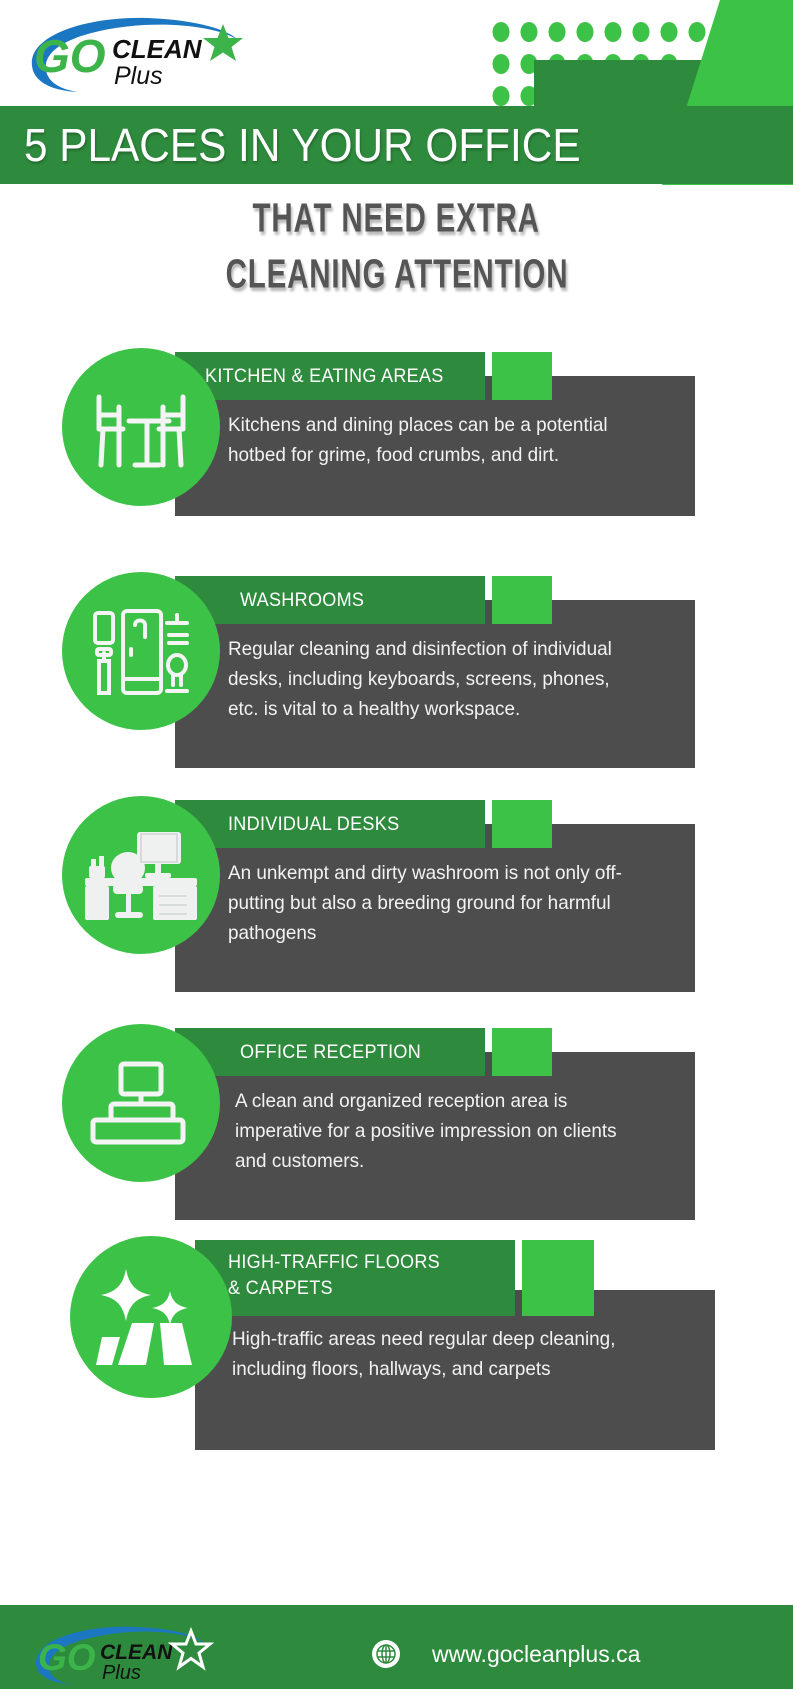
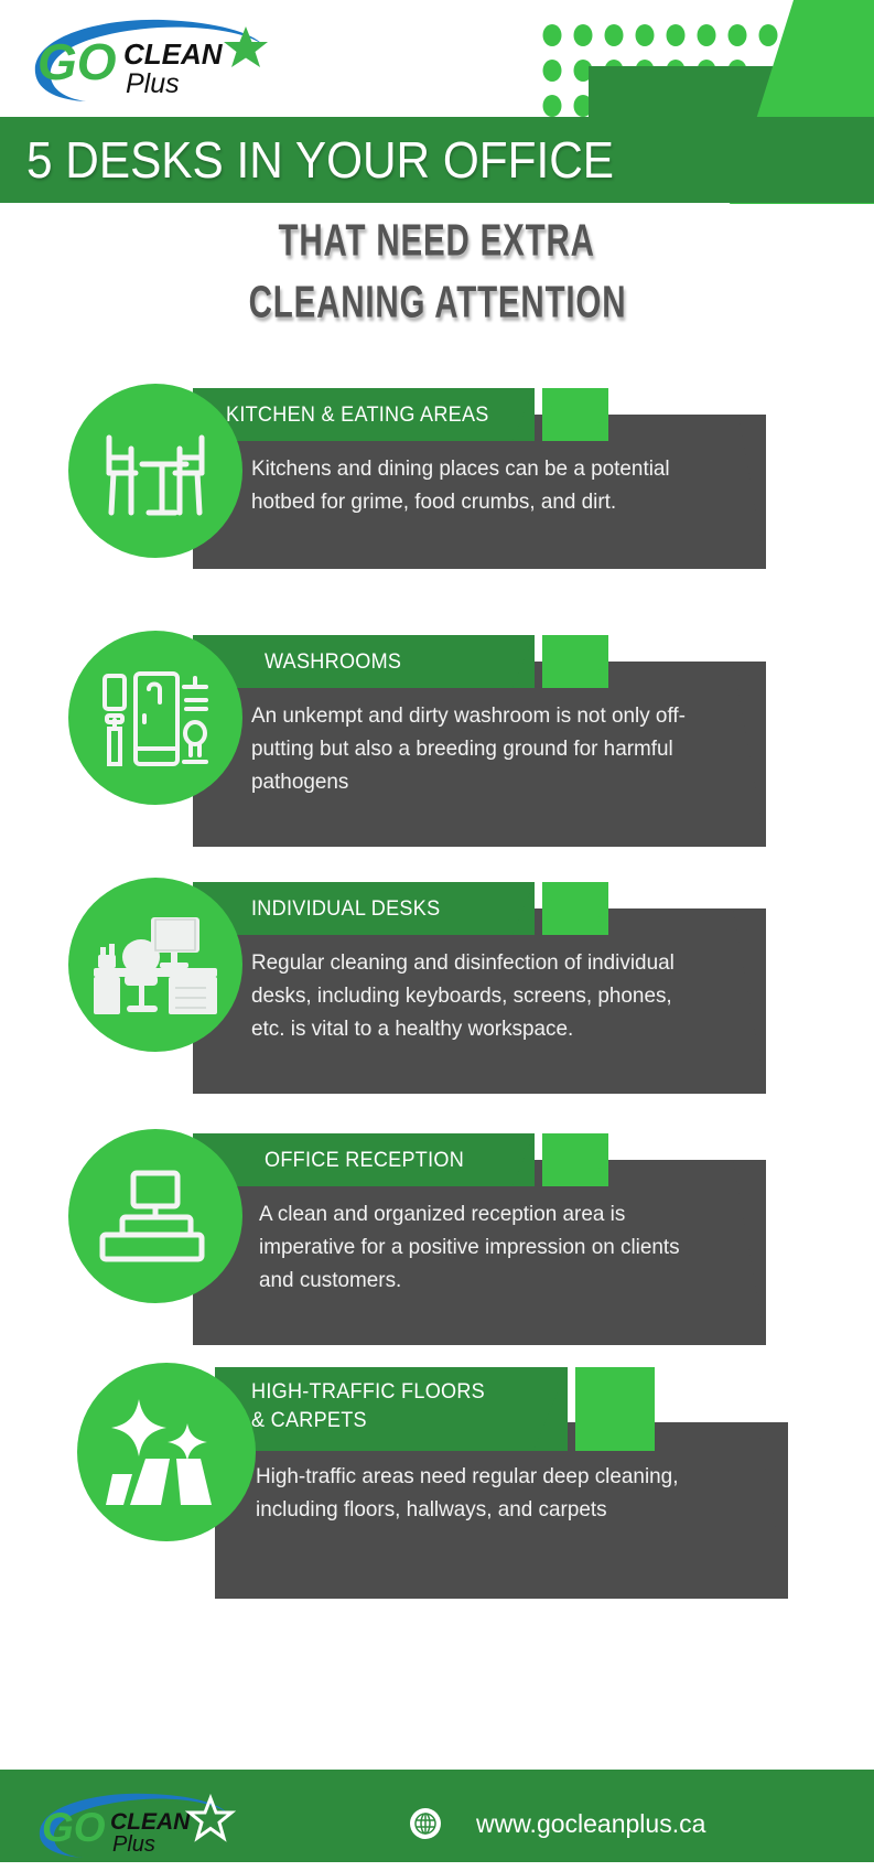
  GO
  CLEAN
  Plus
- 5 PLACES IN YOUR OFFICE
+ 5 DESKS IN YOUR OFFICE
  THAT NEED EXTRA
  CLEANING ATTENTION
  KITCHEN & EATING AREAS
  Kitchens and dining places can be a potential hotbed for grime, food crumbs, and dirt.
  WASHROOMS
- Regular cleaning and disinfection of individual desks, including keyboards, screens, phones, etc. is vital to a healthy workspace.
+ An unkempt and dirty washroom is not only off-putting but also a breeding ground for harmful pathogens
  INDIVIDUAL DESKS
- An unkempt and dirty washroom is not only off-putting but also a breeding ground for harmful pathogens
+ Regular cleaning and disinfection of individual desks, including keyboards, screens, phones, etc. is vital to a healthy workspace.
  OFFICE RECEPTION
  A clean and organized reception area is imperative for a positive impression on clients and customers.
  HIGH-TRAFFIC FLOORS & CARPETS
  High-traffic areas need regular deep cleaning, including floors, hallways, and carpets
  GO
  CLEAN
  Plus
  www.gocleanplus.ca
